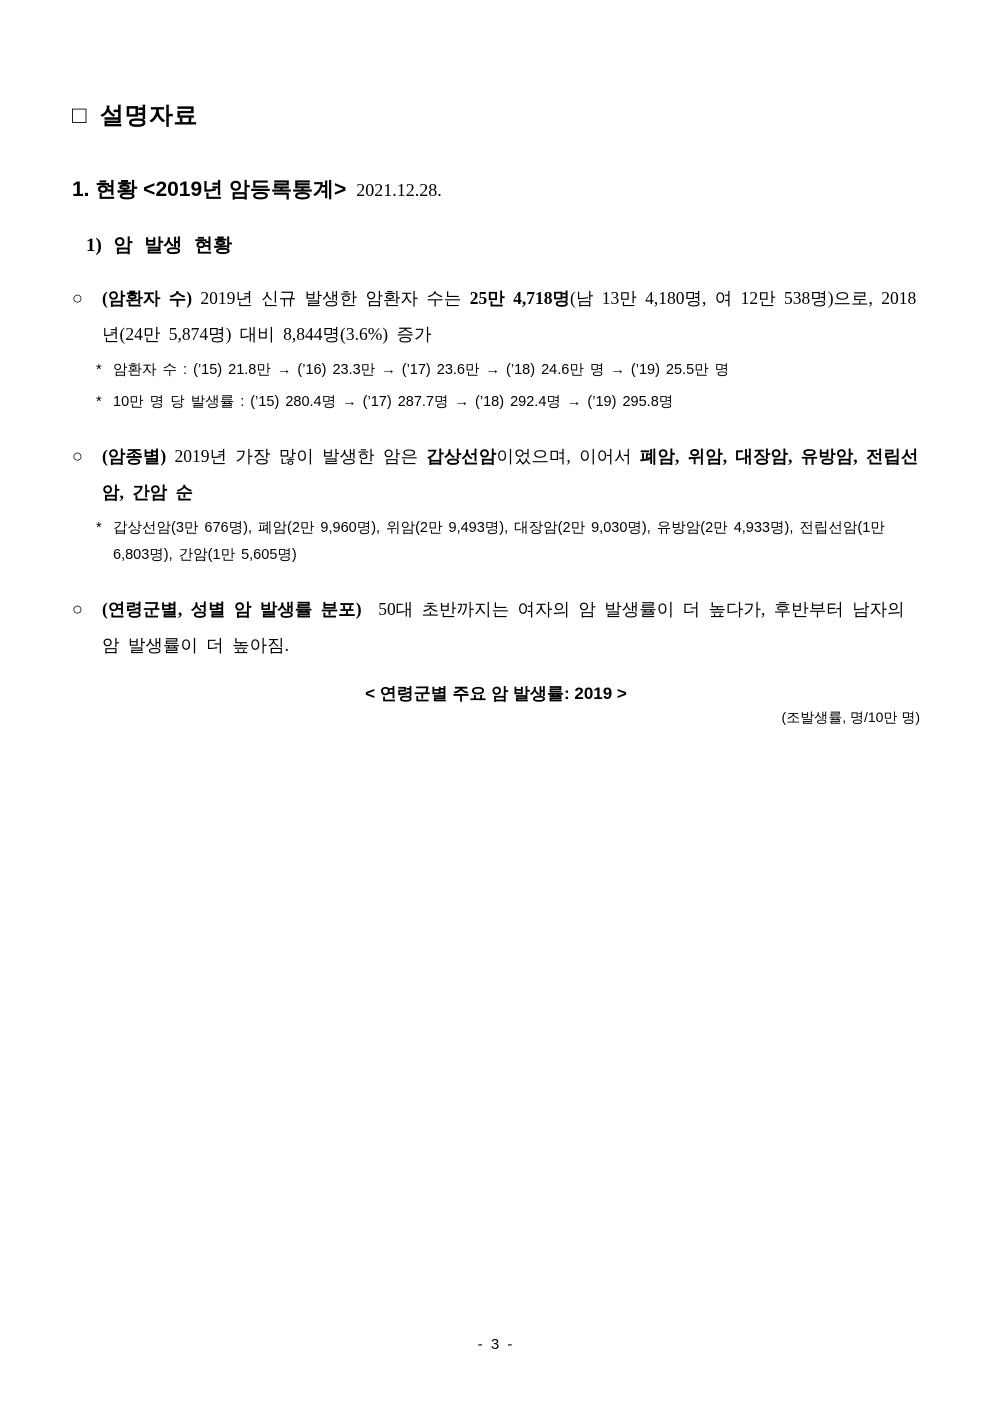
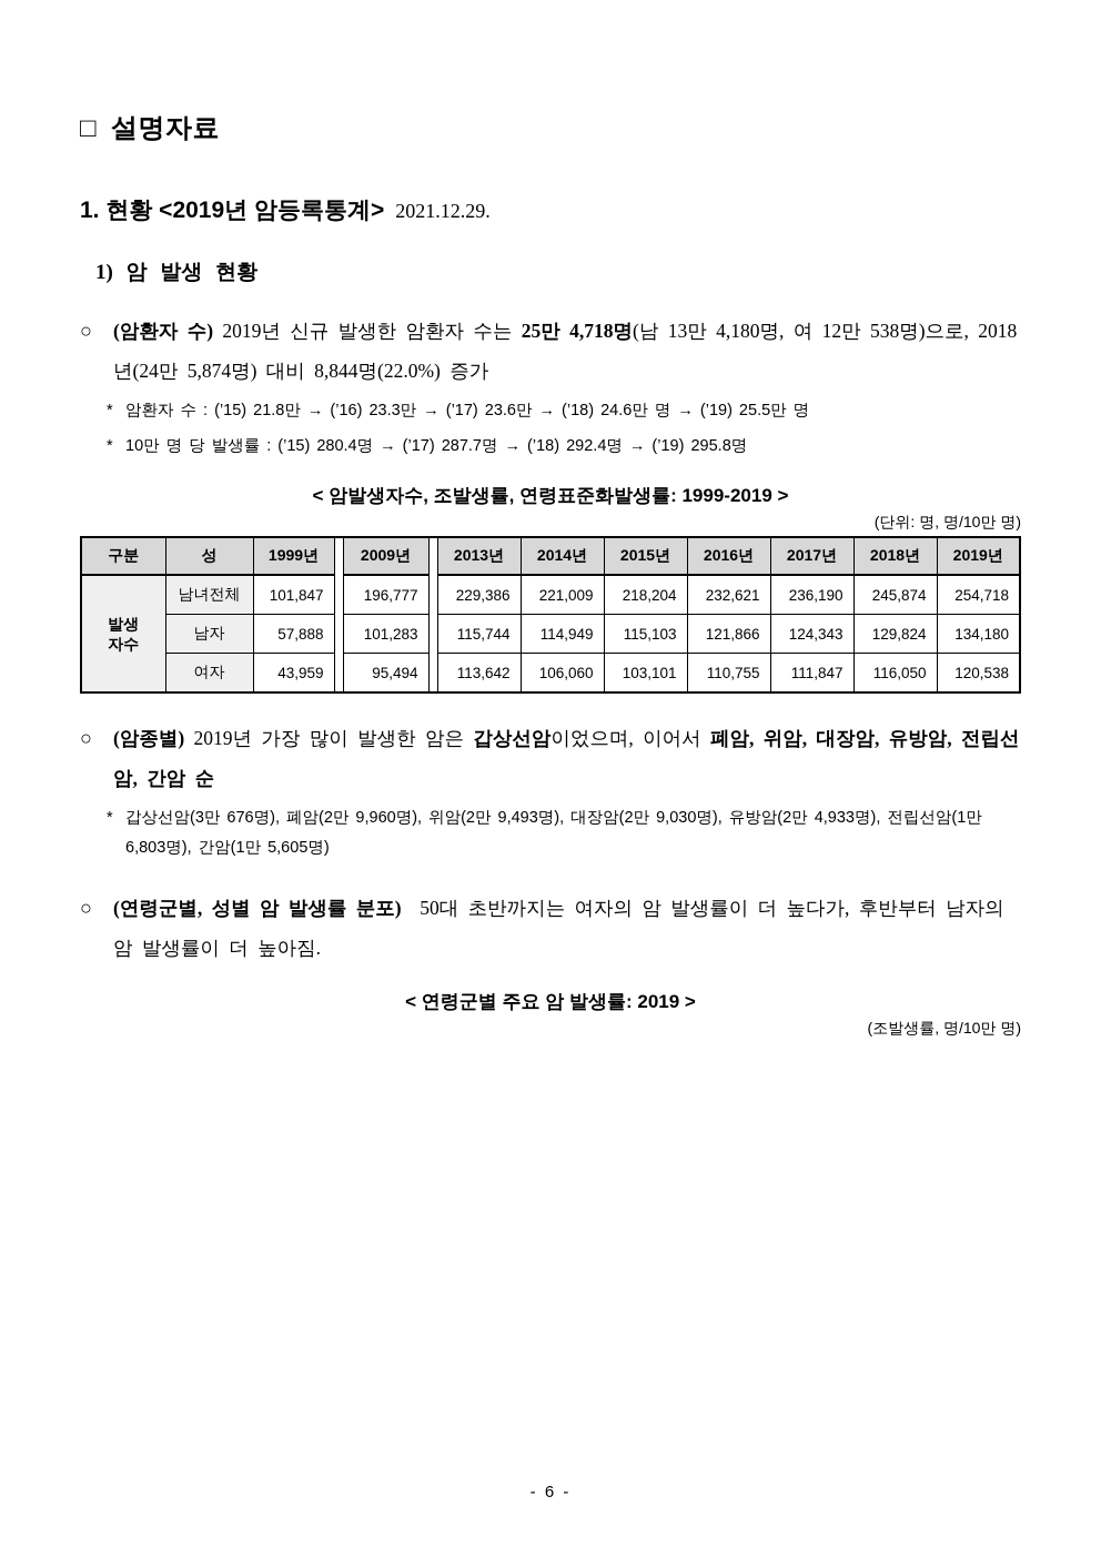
  □ 설명자료
- 1. 현황 <2019년 암등록통계> 2021.12.28.
+ 1. 현황 <2019년 암등록통계> 2021.12.29.
  1) 암 발생 현황
  ○
- (암환자 수) 2019년 신규 발생한 암환자 수는 25만 4,718명(남 13만 4,180명, 여 12만 538명)으로, 2018년(24만 5,874명) 대비 8,844명(3.6%) 증가
+ (암환자 수) 2019년 신규 발생한 암환자 수는 25만 4,718명(남 13만 4,180명, 여 12만 538명)으로, 2018년(24만 5,874명) 대비 8,844명(22.0%) 증가
  *
  암환자 수 : (’15) 21.8만 → (’16) 23.3만 → (’17) 23.6만 → (’18) 24.6만 명 → (’19) 25.5만 명
  *
  10만 명 당 발생률 : (’15) 280.4명 → (’17) 287.7명 → (’18) 292.4명 → (’19) 295.8명
+ < 암발생자수, 조발생률, 연령표준화발생률: 1999-2019 >
+ (단위: 명, 명/10만 명)
+ 구분	성	1999년		2009년		2013년	2014년	2015년	2016년	2017년	2018년	2019년
+ 발생 자수	남녀전체	101,847		196,777		229,386	221,009	218,204	232,621	236,190	245,874	254,718
+ 남자	57,888		101,283		115,744	114,949	115,103	121,866	124,343	129,824	134,180
+ 여자	43,959		95,494		113,642	106,060	103,101	110,755	111,847	116,050	120,538
  ○
  (암종별) 2019년 가장 많이 발생한 암은 갑상선암이었으며, 이어서 폐암, 위암, 대장암, 유방암, 전립선암, 간암 순
  *
  갑상선암(3만 676명), 폐암(2만 9,960명), 위암(2만 9,493명), 대장암(2만 9,030명), 유방암(2만 4,933명), 전립선암(1만 6,803명), 간암(1만 5,605명)
  ○
  (연령군별, 성별 암 발생률 분포) 50대 초반까지는 여자의 암 발생률이 더 높다가, 후반부터 남자의 암 발생률이 더 높아짐.
  < 연령군별 주요 암 발생률: 2019 >
  (조발생률, 명/10만 명)
- - 3 -
+ - 6 -
